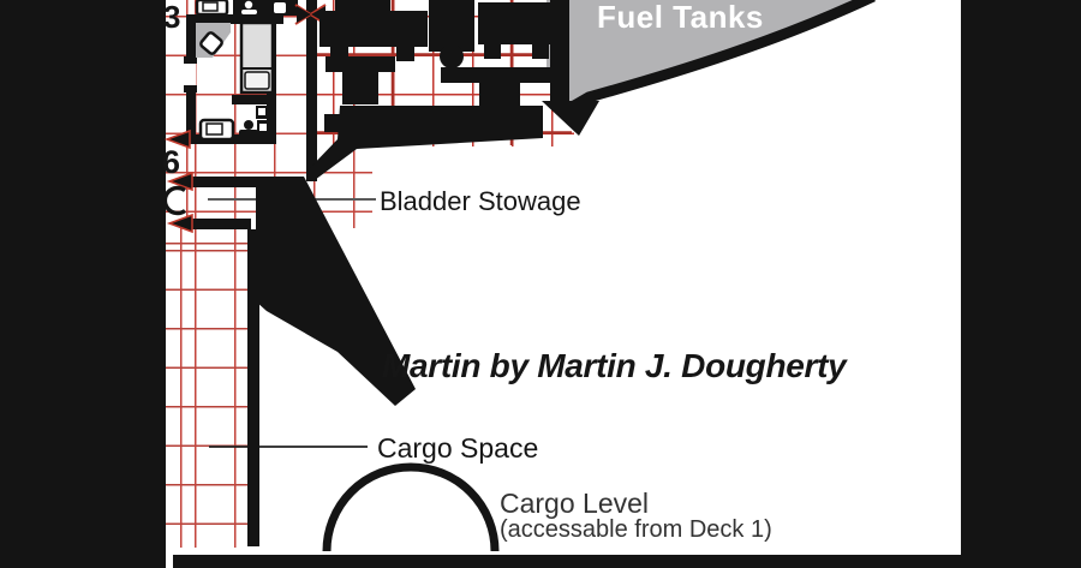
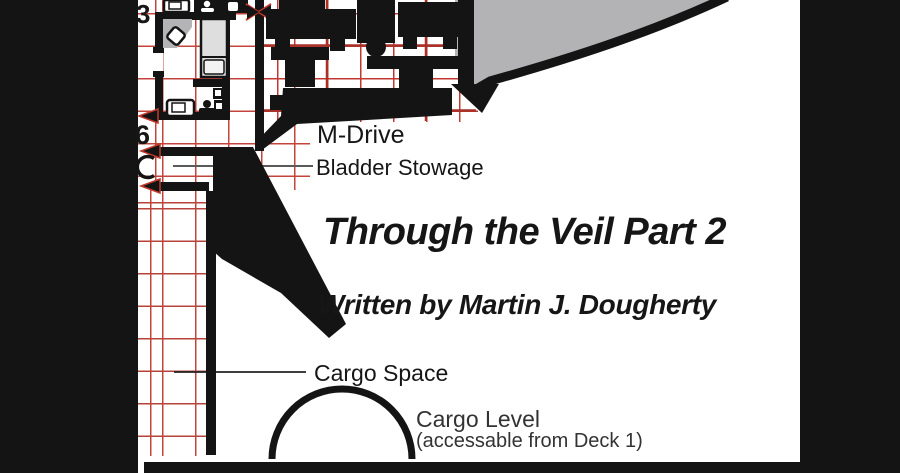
- Fuel Tanks
  3
  6
+ M-Drive
  Bladder Stowage
+ Through the Veil Part 2
- Martin by Martin J. Dougherty
+ Written by Martin J. Dougherty
  Cargo Space
  Cargo Level
  (accessable from Deck 1)
